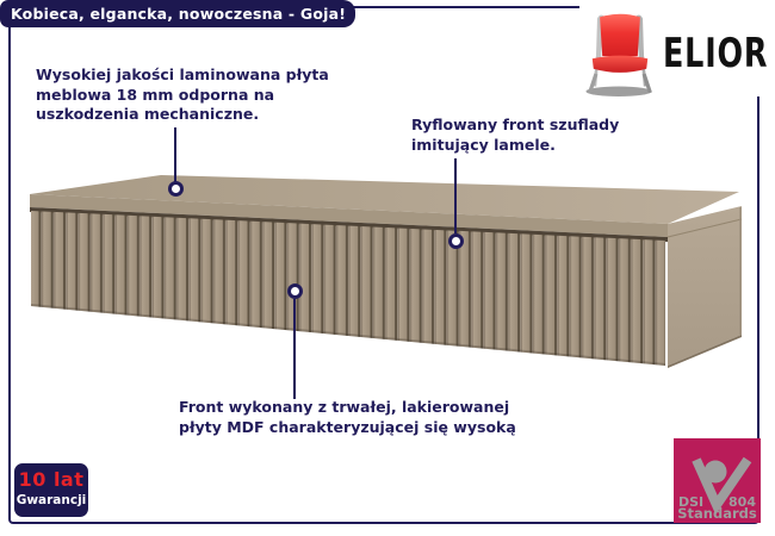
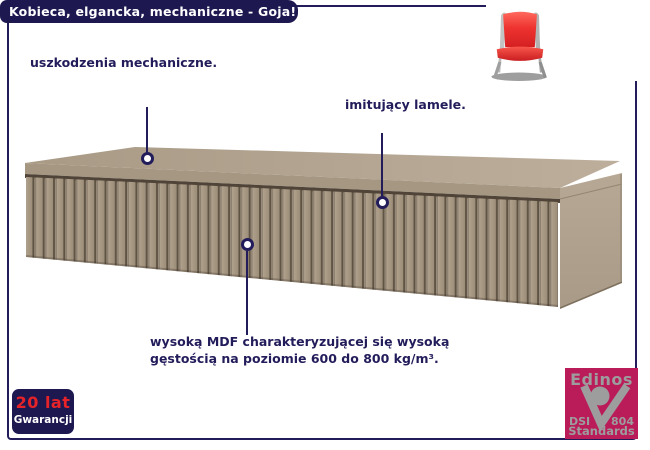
- Kobieca, elgancka, nowoczesna - Goja!
+ Kobieca, elgancka, mechaniczne - Goja!
- ELIOR
- Wysokiej jakości laminowana płyta
- meblowa 18 mm odporna na
  uszkodzenia mechaniczne.
- Ryflowany front szuflady
  imitujący lamele.
- Front wykonany z trwałej, lakierowanej
- płyty MDF charakteryzującej się wysoką
+ wysoką MDF charakteryzującej się wysoką
+ gęstością na poziomie 600 do 800 kg/m³.
- 10 lat
+ 20 lat
  Gwarancji
+ Edinos
  DSI
  804
  Standards
